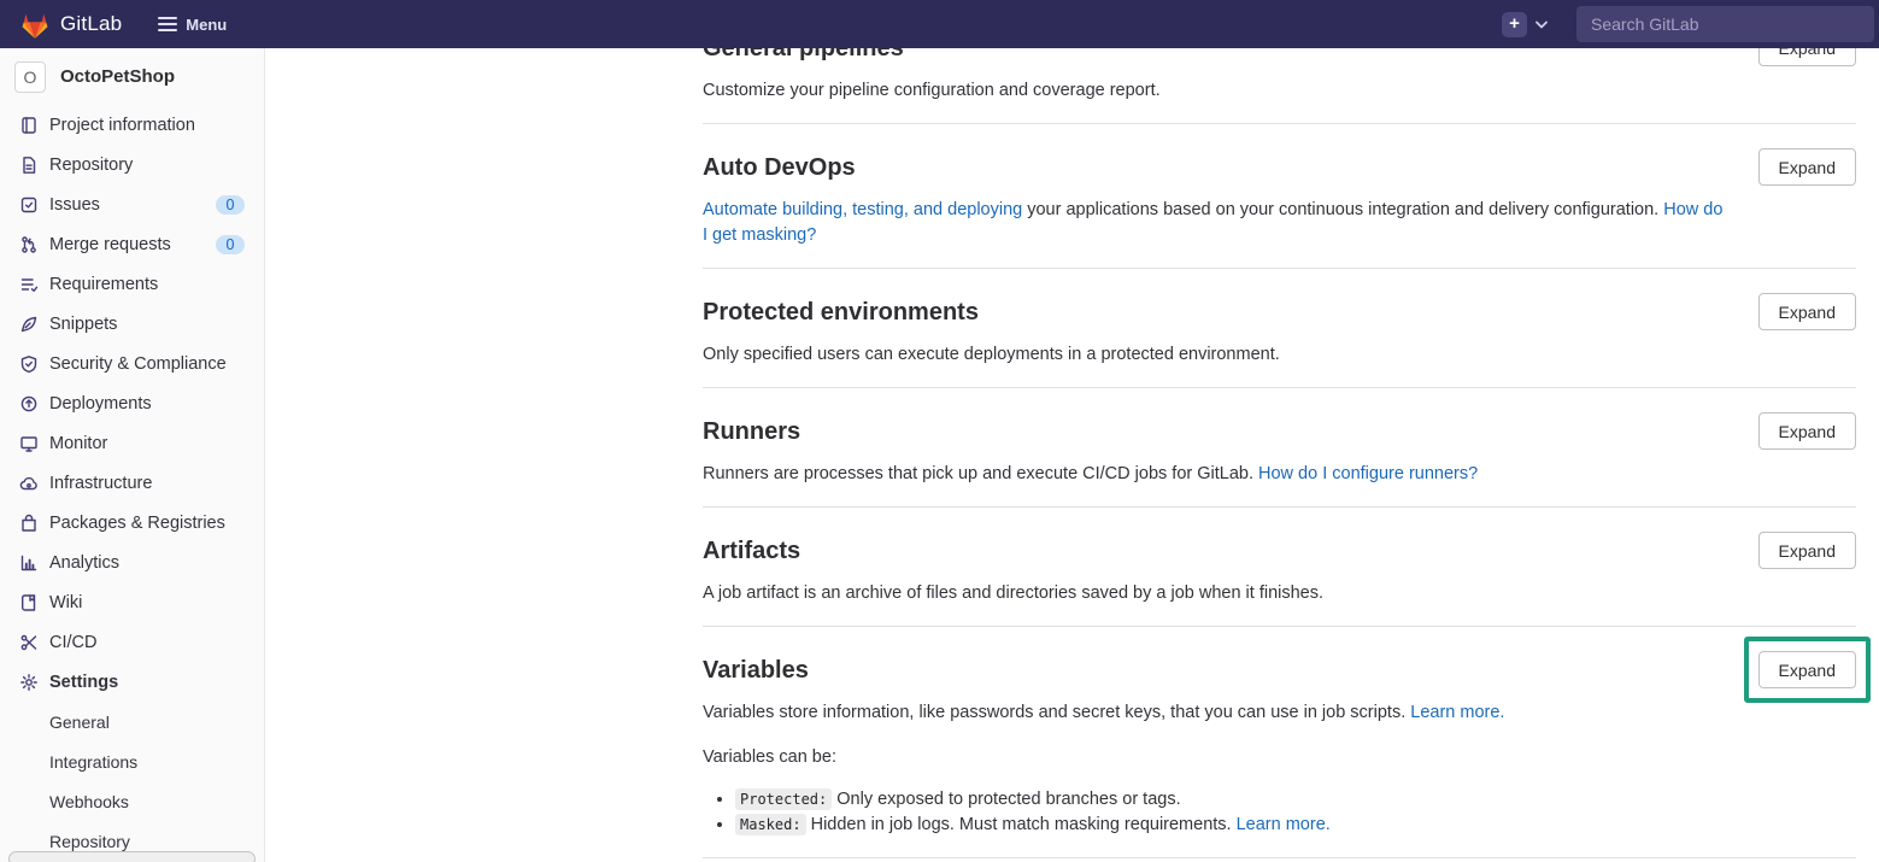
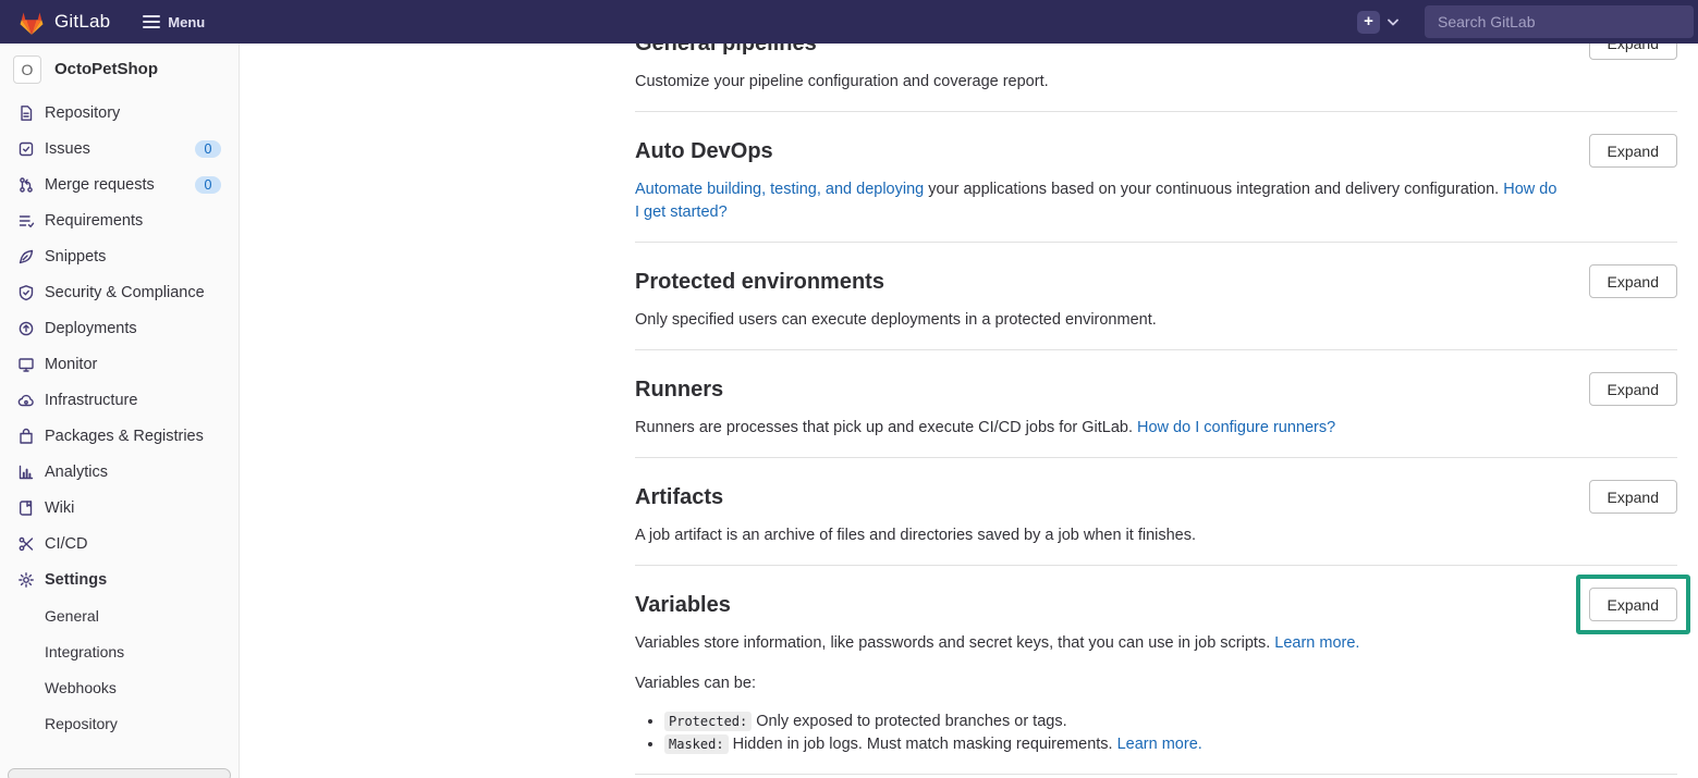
  GitLab
  Menu
  +
  Search GitLab
  O
  OctoPetShop
- Project information
  Repository
  Issues
  0
  Merge requests
  0
  Requirements
  Snippets
  Security & Compliance
  Deployments
  Monitor
  Infrastructure
  Packages & Registries
  Analytics
  Wiki
  CI/CD
  Settings
  General
  Integrations
  Webhooks
  Repository
  General pipelines
  Customize your pipeline configuration and coverage report.
  Auto DevOps
- Automate building, testing, and deploying your applications based on your continuous integration and delivery configuration. How do I get masking?
+ Automate building, testing, and deploying your applications based on your continuous integration and delivery configuration. How do I get started?
  Expand
  Protected environments
  Only specified users can execute deployments in a protected environment.
  Expand
  Runners
  Runners are processes that pick up and execute CI/CD jobs for GitLab. How do I configure runners?
  Expand
  Artifacts
  A job artifact is an archive of files and directories saved by a job when it finishes.
  Expand
  Variables
  Variables store information, like passwords and secret keys, that you can use in job scripts. Learn more.
  Variables can be:
  Protected: Only exposed to protected branches or tags.
  Masked: Hidden in job logs. Must match masking requirements. Learn more.
  Expand
